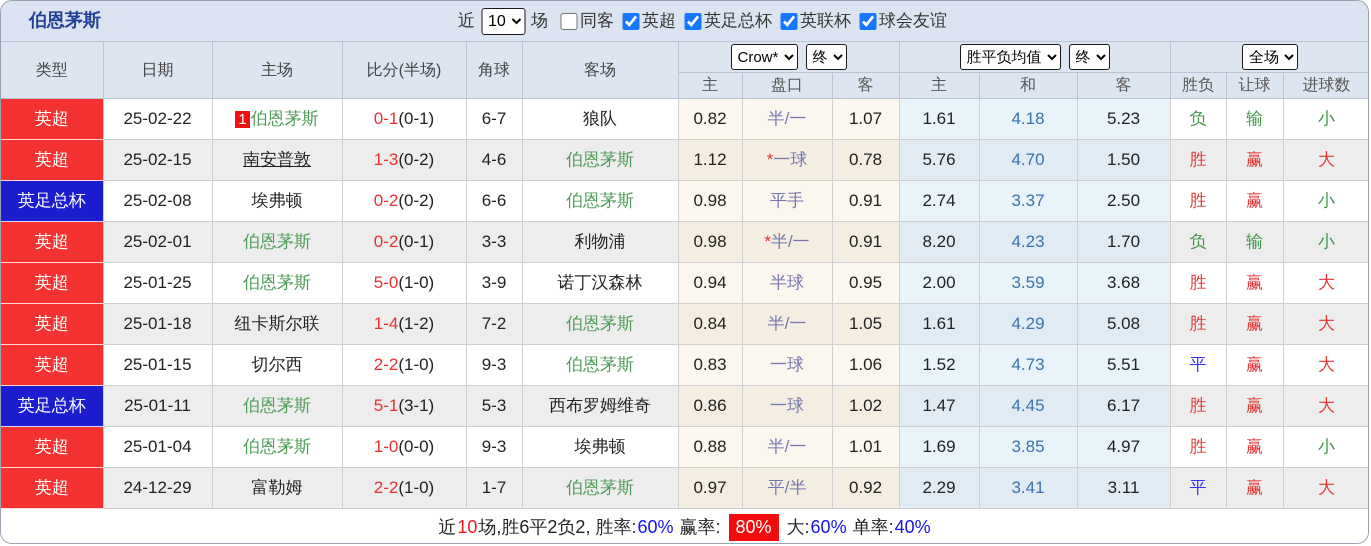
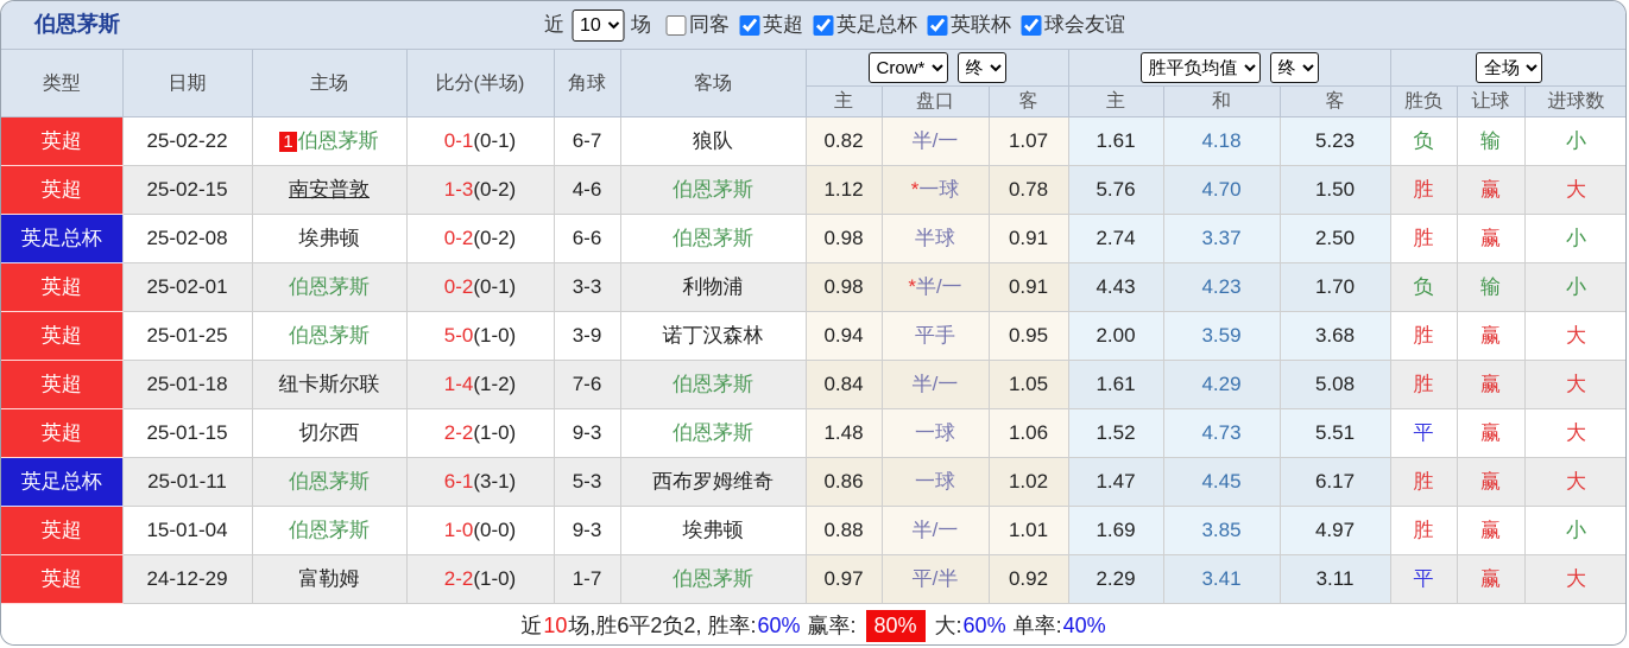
  伯恩茅斯
  近
  10
  场
  同客
  英超
  英足总杯
  英联杯
  球会友谊
  类型	日期	主场	比分(半场)	角球	客场	Crow* 终	胜平负均值 终	全场
  主	盘口	客	主	和	客	胜负	让球	进球数
  英超	25-02-22	1 伯恩茅斯	0-1(0-1)	6-7	狼队	0.82	半/一	1.07	1.61	4.18	5.23	负	输	小
  英超	25-02-15	南安普敦	1-3(0-2)	4-6	伯恩茅斯	1.12	*一球	0.78	5.76	4.70	1.50	胜	赢	大
- 英足总杯	25-02-08	埃弗顿	0-2(0-2)	6-6	伯恩茅斯	0.98	平手	0.91	2.74	3.37	2.50	胜	赢	小
+ 英足总杯	25-02-08	埃弗顿	0-2(0-2)	6-6	伯恩茅斯	0.98	半球	0.91	2.74	3.37	2.50	胜	赢	小
- 英超	25-02-01	伯恩茅斯	0-2(0-1)	3-3	利物浦	0.98	*半/一	0.91	8.20	4.23	1.70	负	输	小
+ 英超	25-02-01	伯恩茅斯	0-2(0-1)	3-3	利物浦	0.98	*半/一	0.91	4.43	4.23	1.70	负	输	小
- 英超	25-01-25	伯恩茅斯	5-0(1-0)	3-9	诺丁汉森林	0.94	半球	0.95	2.00	3.59	3.68	胜	赢	大
+ 英超	25-01-25	伯恩茅斯	5-0(1-0)	3-9	诺丁汉森林	0.94	平手	0.95	2.00	3.59	3.68	胜	赢	大
- 英超	25-01-18	纽卡斯尔联	1-4(1-2)	7-2	伯恩茅斯	0.84	半/一	1.05	1.61	4.29	5.08	胜	赢	大
+ 英超	25-01-18	纽卡斯尔联	1-4(1-2)	7-6	伯恩茅斯	0.84	半/一	1.05	1.61	4.29	5.08	胜	赢	大
- 英超	25-01-15	切尔西	2-2(1-0)	9-3	伯恩茅斯	0.83	一球	1.06	1.52	4.73	5.51	平	赢	大
+ 英超	25-01-15	切尔西	2-2(1-0)	9-3	伯恩茅斯	1.48	一球	1.06	1.52	4.73	5.51	平	赢	大
- 英足总杯	25-01-11	伯恩茅斯	5-1(3-1)	5-3	西布罗姆维奇	0.86	一球	1.02	1.47	4.45	6.17	胜	赢	大
+ 英足总杯	25-01-11	伯恩茅斯	6-1(3-1)	5-3	西布罗姆维奇	0.86	一球	1.02	1.47	4.45	6.17	胜	赢	大
- 英超	25-01-04	伯恩茅斯	1-0(0-0)	9-3	埃弗顿	0.88	半/一	1.01	1.69	3.85	4.97	胜	赢	小
+ 英超	15-01-04	伯恩茅斯	1-0(0-0)	9-3	埃弗顿	0.88	半/一	1.01	1.69	3.85	4.97	胜	赢	小
  英超	24-12-29	富勒姆	2-2(1-0)	1-7	伯恩茅斯	0.97	平/半	0.92	2.29	3.41	3.11	平	赢	大
  近
  10
  场,胜6平2负2, 胜率:
  60%
  赢率:
  80%
  大:
  60%
  单率:
  40%
